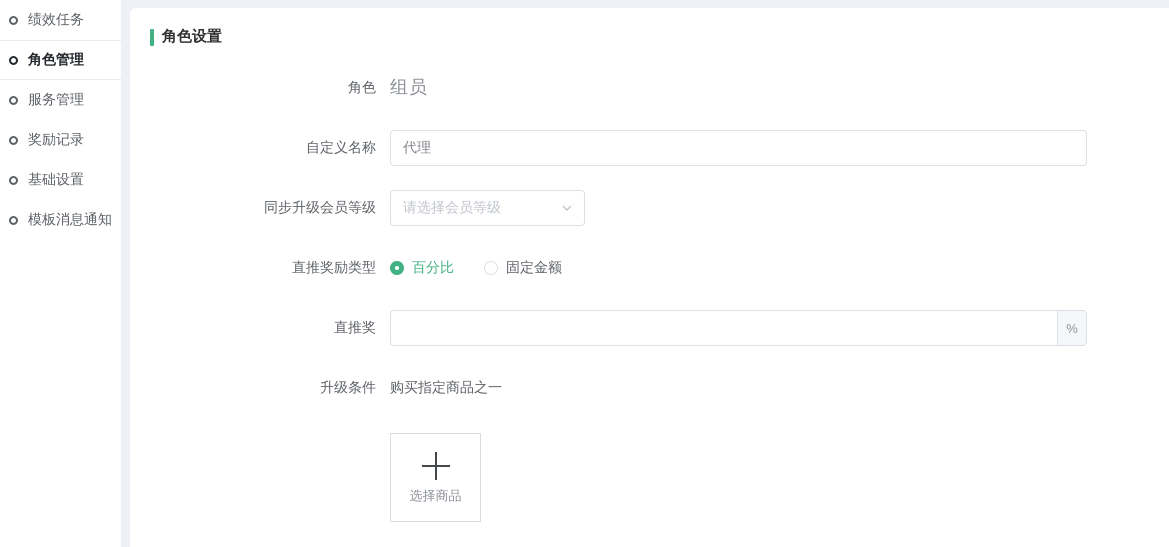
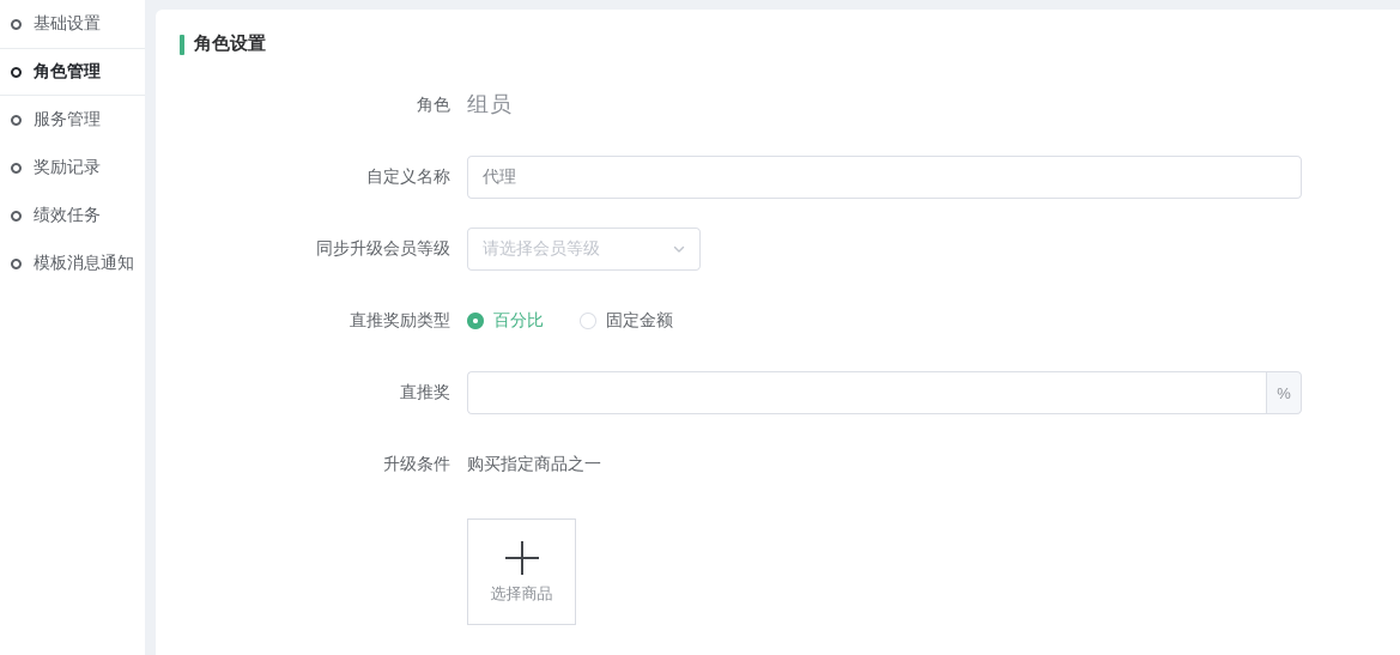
- 绩效任务
+ 基础设置
  角色管理
  服务管理
  奖励记录
- 基础设置
+ 绩效任务
  模板消息通知
  角色设置
  角色
  组员
  自定义名称
  代理
  同步升级会员等级
  请选择会员等级
  直推奖励类型
  百分比
  固定金额
  直推奖
  %
  升级条件
  购买指定商品之一
  选择商品
